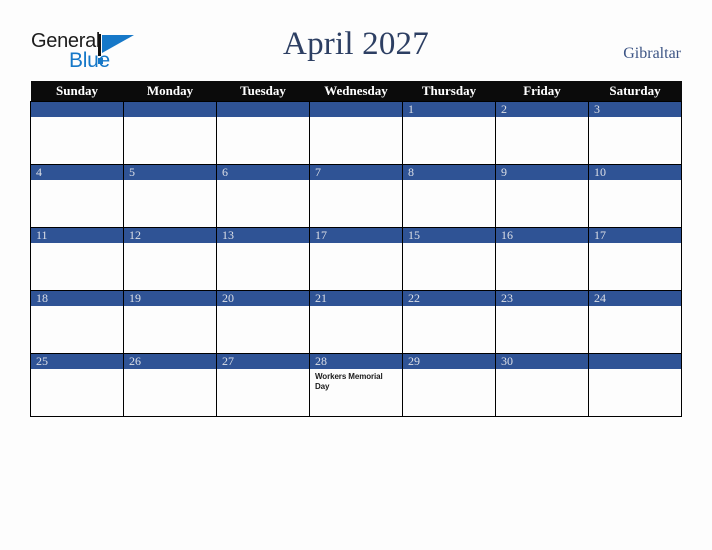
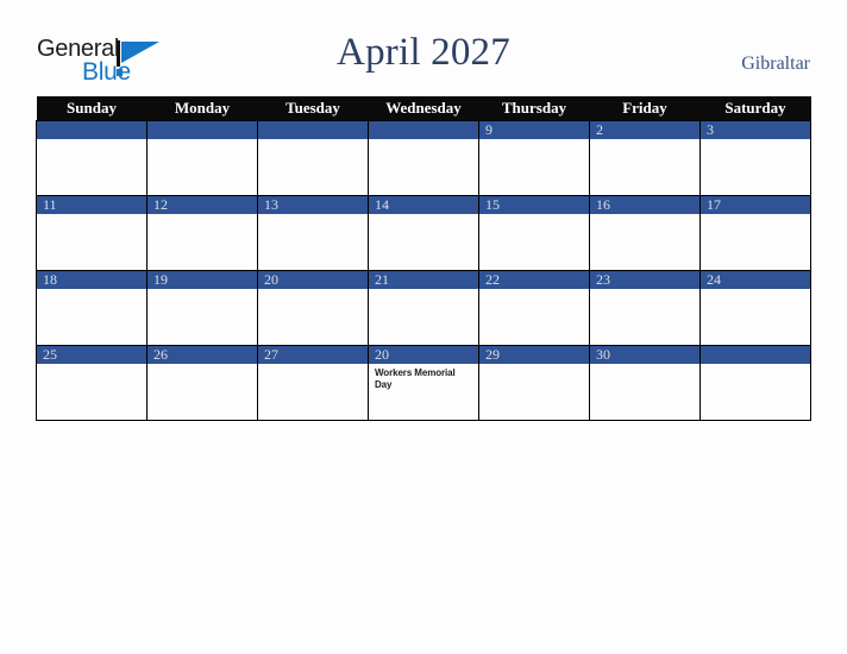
  Genera
  Blue
  April 2027
  Gibraltar
  Sunday	Monday	Tuesday	Wednesday	Thursday	Friday	Saturday
- 				1	2	3
+ 				9	2	3
- 4	5	6	7	8	9	10
- 11	12	13	17	15	16	17
+ 11	12	13	14	15	16	17
  18	19	20	21	22	23	24
- 25	26	27	28Workers Memorial Day	29	30
+ 25	26	27	20Workers Memorial Day	29	30
